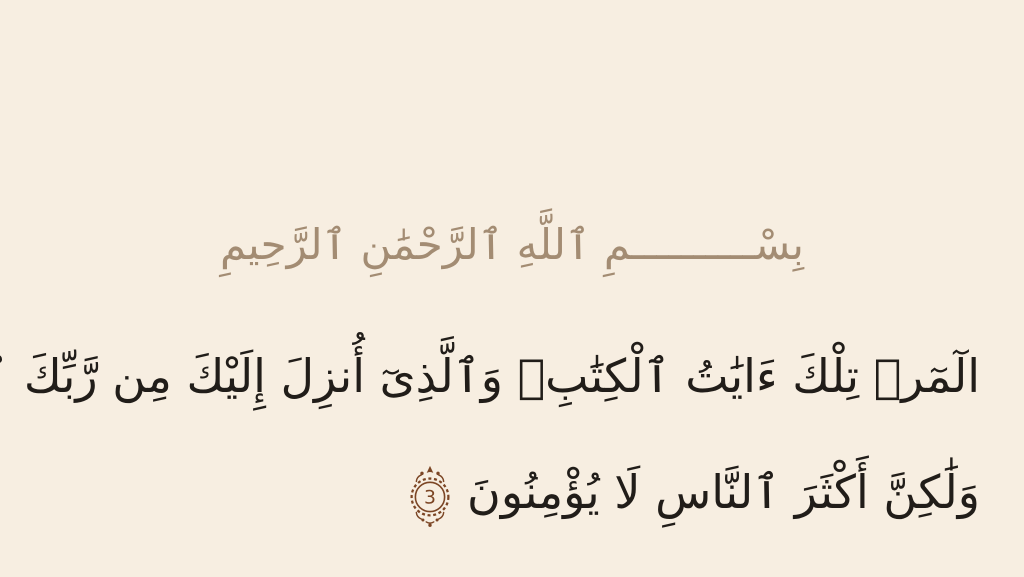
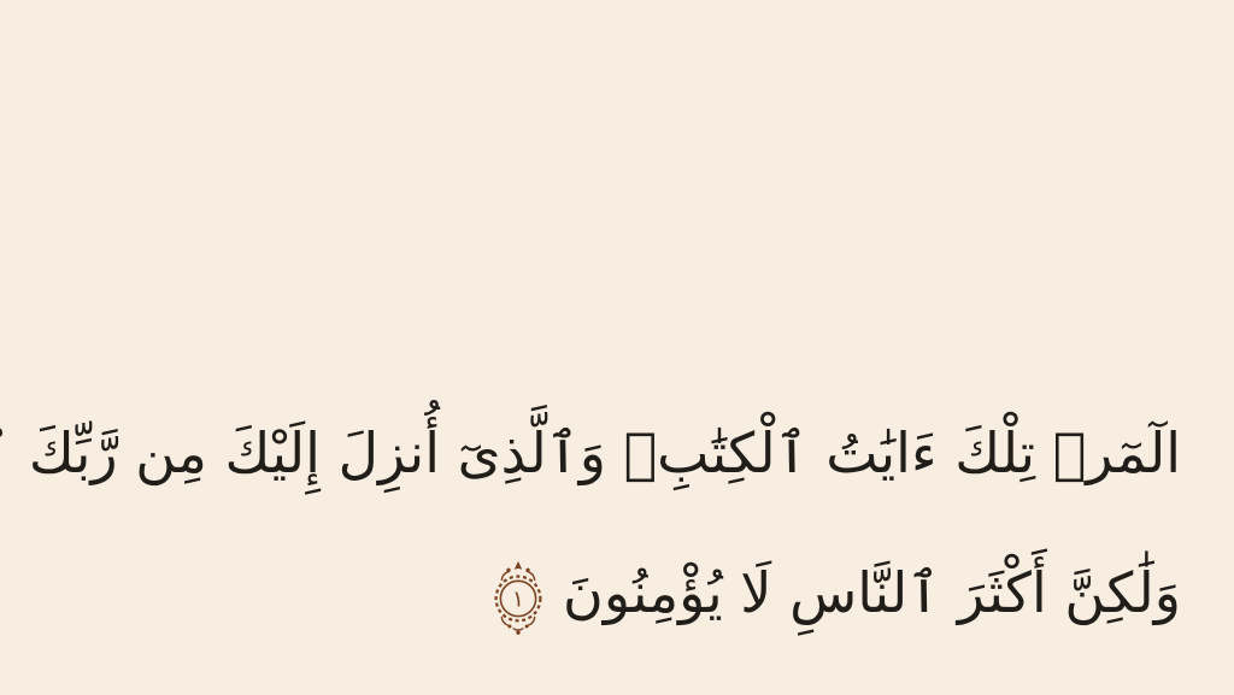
- بِسْــــــــــمِ ٱللَّهِ ٱلرَّحْمَٰنِ ٱلرَّحِيمِ
  الٓمٓرۚ تِلْكَ ءَايَٰتُ ٱلْكِتَٰبِۗ وَٱلَّذِىٓ أُنزِلَ إِلَيْكَ مِن رَّبِّكَ
  وَلَٰكِنَّ أَكْثَرَ ٱلنَّاسِ لَا يُؤْمِنُونَ
- 3
+ ١
